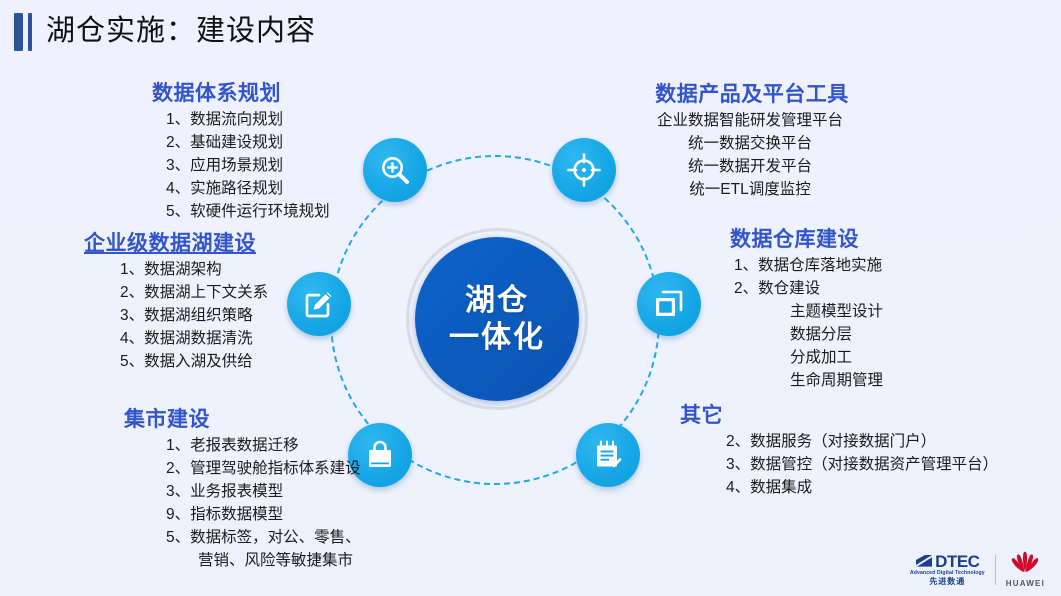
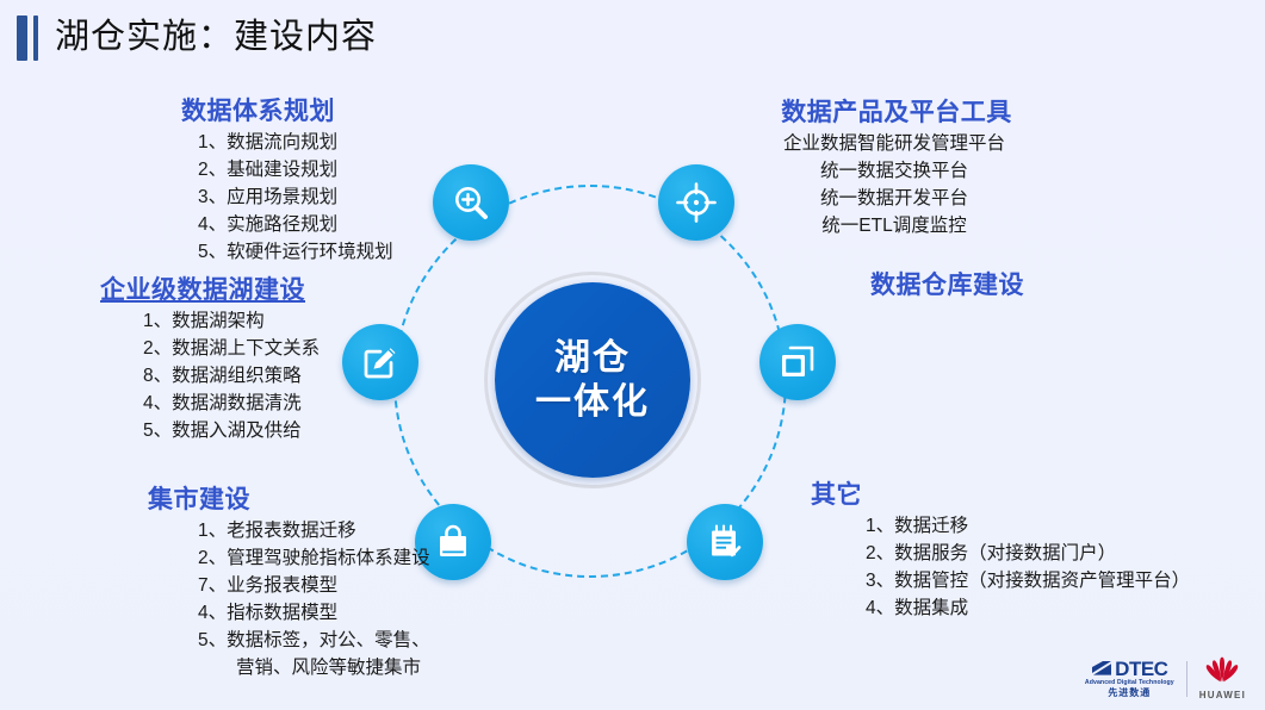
  湖仓实施：建设内容
  湖仓
  一体化
  数据体系规划
  1、数据流向规划
  2、基础建设规划
  3、应用场景规划
  4、实施路径规划
  5、软硬件运行环境规划
  数据产品及平台工具
  企业数据智能研发管理平台
  统一数据交换平台
  统一数据开发平台
  统一ETL调度监控
  企业级数据湖建设
  1、数据湖架构
  2、数据湖上下文关系
- 3、数据湖组织策略
+ 8、数据湖组织策略
  4、数据湖数据清洗
  5、数据入湖及供给
  数据仓库建设
- 1、数据仓库落地实施
- 2、数仓建设
- 主题模型设计
- 数据分层
- 分成加工
- 生命周期管理
  集市建设
  1、老报表数据迁移
  2、管理驾驶舱指标体系建设
- 3、业务报表模型
+ 7、业务报表模型
- 9、指标数据模型
+ 4、指标数据模型
  5、数据标签，对公、零售、
  营销、风险等敏捷集市
  其它
+ 1、数据迁移
  2、数据服务（对接数据门户）
  3、数据管控（对接数据资产管理平台）
  4、数据集成
  DTEC
  先进数通
  HUAWEI
